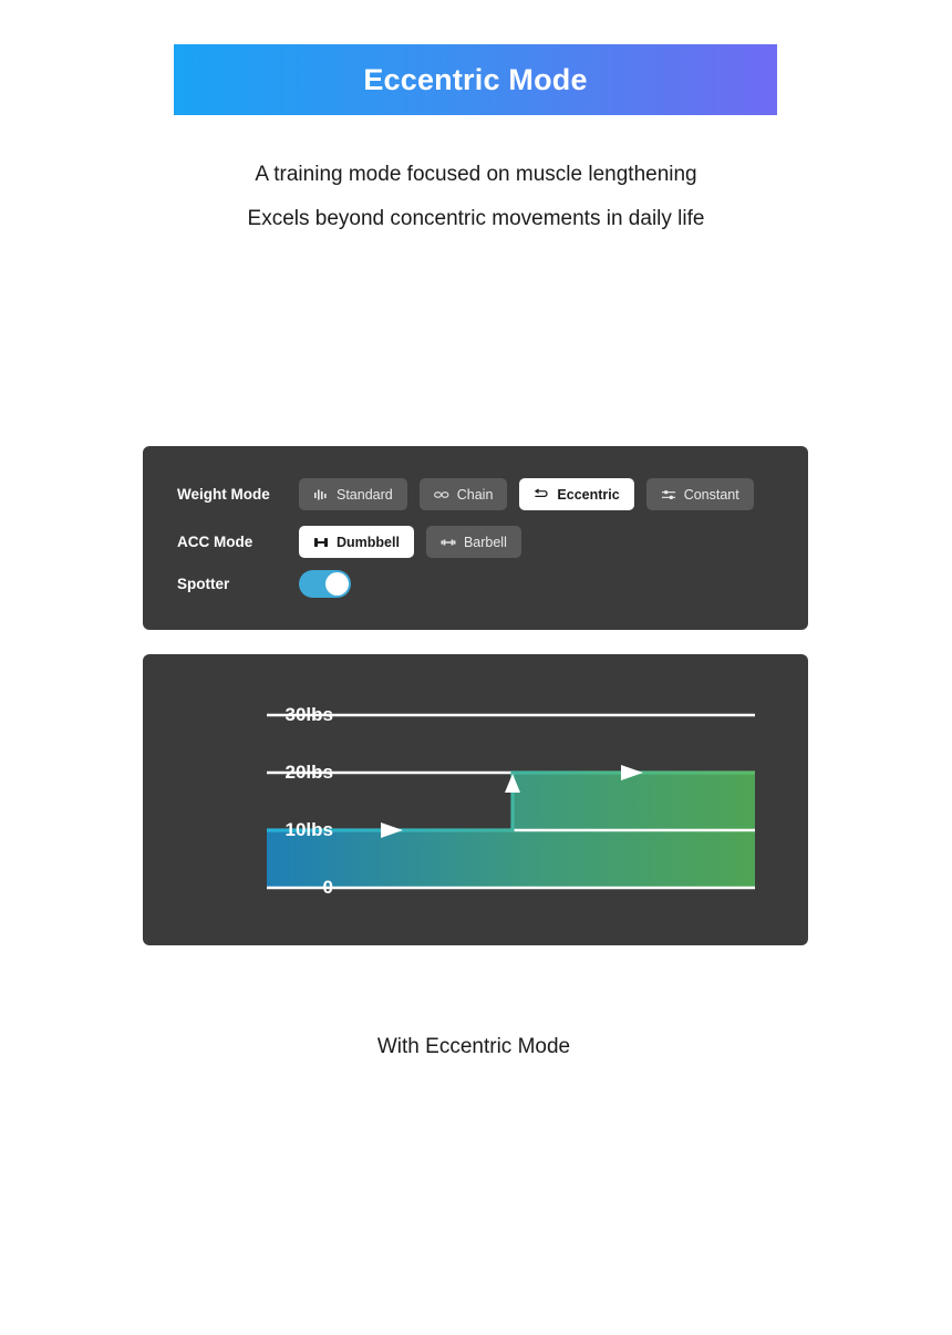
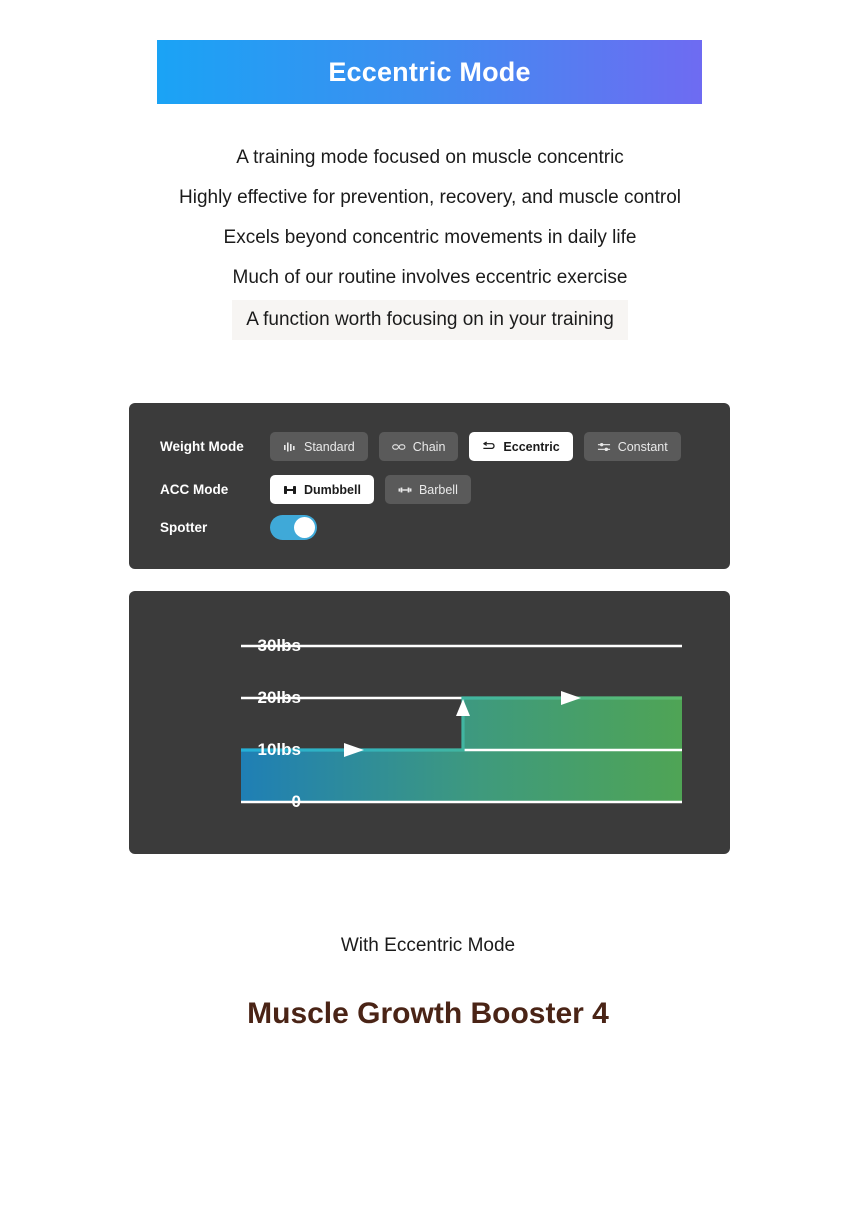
  Eccentric Mode
- A training mode focused on muscle lengthening
+ A training mode focused on muscle concentric
+ Highly effective for prevention, recovery, and muscle control
  Excels beyond concentric movements in daily life
+ Much of our routine involves eccentric exercise
+ A function worth focusing on in your training
  Weight Mode
  Standard
  Chain
  Eccentric
  Constant
  ACC Mode
  Dumbbell
  Barbell
  Spotter
  30lbs
  20lbs
  10lbs
  0
  With Eccentric Mode
+ Muscle Growth Booster 4
